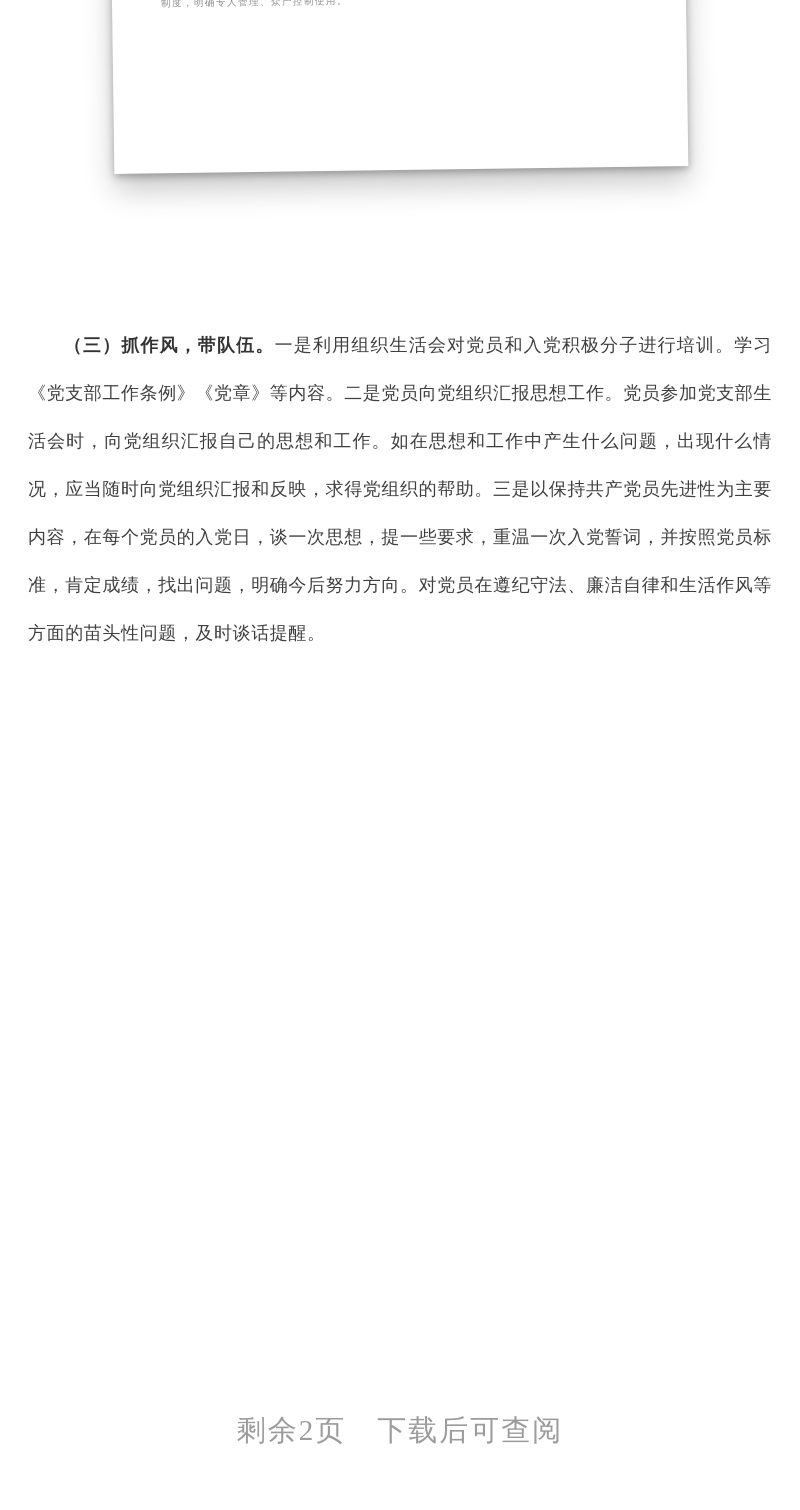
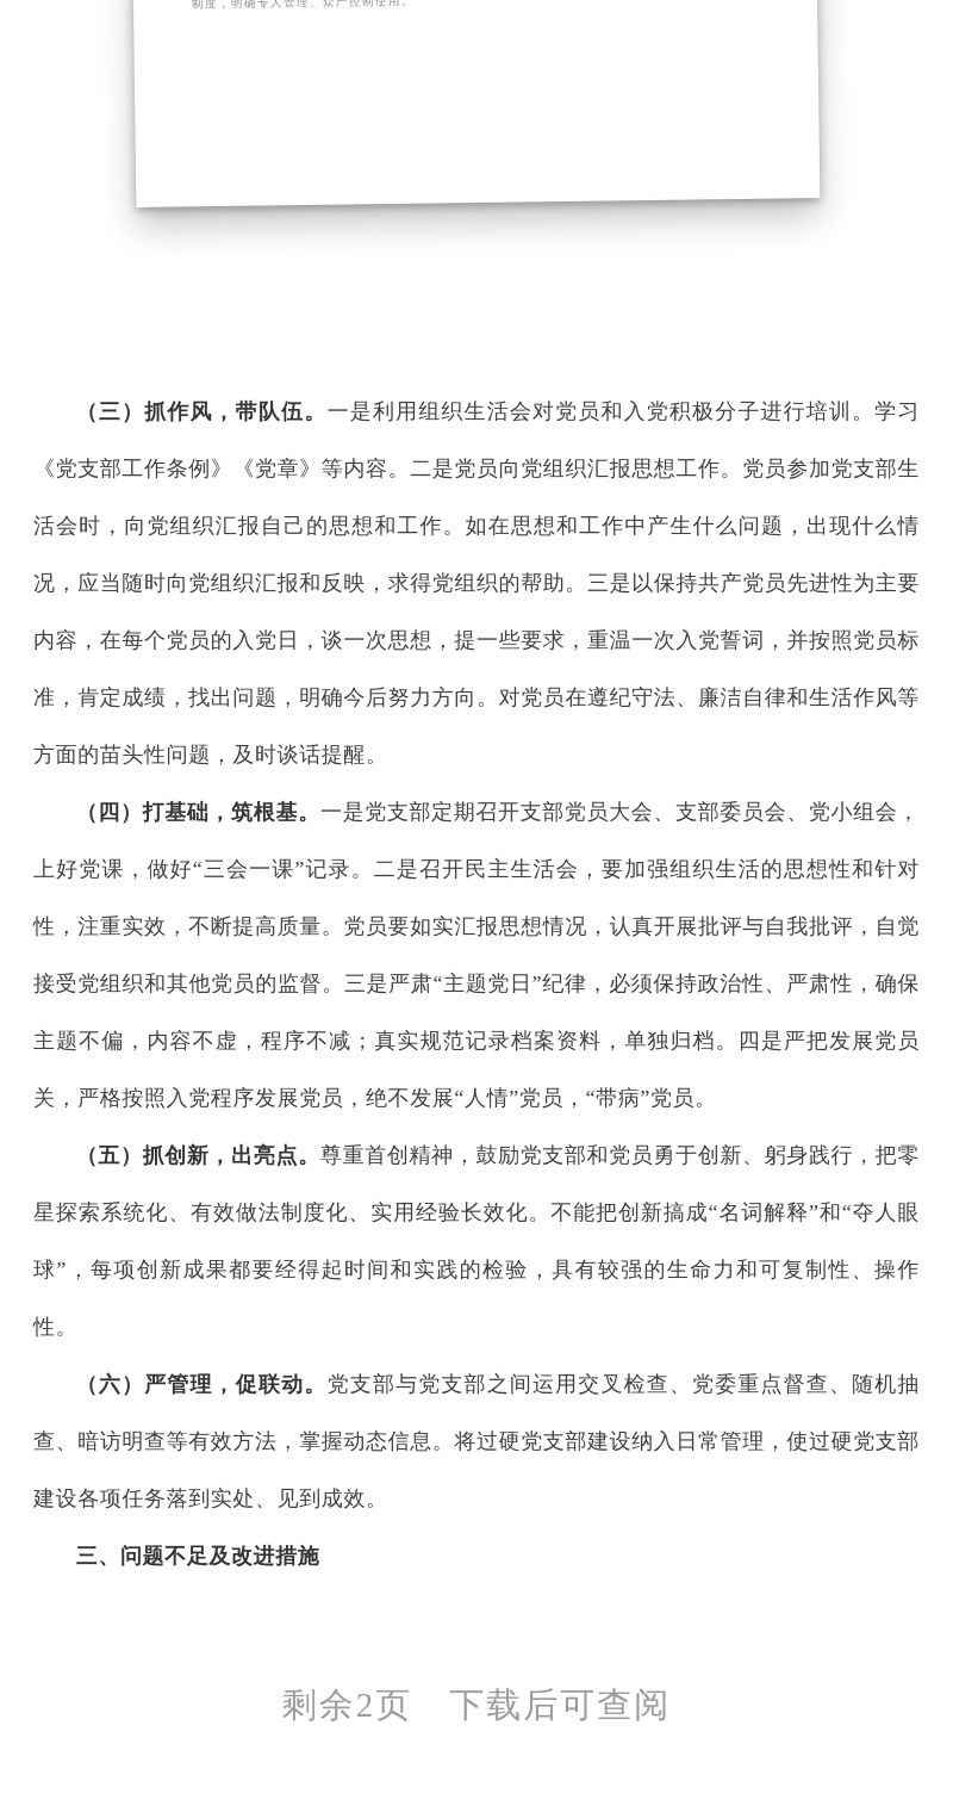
  制度，明确专人管理、众产控制使用。
  （三）抓作风，带队伍。一是利用组织生活会对党员和入党积极分子进行培训。学习《党支部工作条例》《党章》等内容。二是党员向党组织汇报思想工作。党员参加党支部生活会时，向党组织汇报自己的思想和工作。如在思想和工作中产生什么问题，出现什么情况，应当随时向党组织汇报和反映，求得党组织的帮助。三是以保持共产党员先进性为主要内容，在每个党员的入党日，谈一次思想，提一些要求，重温一次入党誓词，并按照党员标准，肯定成绩，找出问题，明确今后努力方向。对党员在遵纪守法、廉洁自律和生活作风等方面的苗头性问题，及时谈话提醒。
+ （四）打基础，筑根基。一是党支部定期召开支部党员大会、支部委员会、党小组会，上好党课，做好“三会一课”记录。二是召开民主生活会，要加强组织生活的思想性和针对性，注重实效，不断提高质量。党员要如实汇报思想情况，认真开展批评与自我批评，自觉接受党组织和其他党员的监督。三是严肃“主题党日”纪律，必须保持政治性、严肃性，确保主题不偏，内容不虚，程序不减；真实规范记录档案资料，单独归档。四是严把发展党员关，严格按照入党程序发展党员，绝不发展“人情”党员，“带病”党员。
+ （五）抓创新，出亮点。尊重首创精神，鼓励党支部和党员勇于创新、躬身践行，把零星探索系统化、有效做法制度化、实用经验长效化。不能把创新搞成“名词解释”和“夺人眼球”，每项创新成果都要经得起时间和实践的检验，具有较强的生命力和可复制性、操作性。
+ （六）严管理，促联动。党支部与党支部之间运用交叉检查、党委重点督查、随机抽查、暗访明查等有效方法，掌握动态信息。将过硬党支部建设纳入日常管理，使过硬党支部建设各项任务落到实处、见到成效。
+ 三、问题不足及改进措施
  剩余2页 下载后可查阅
